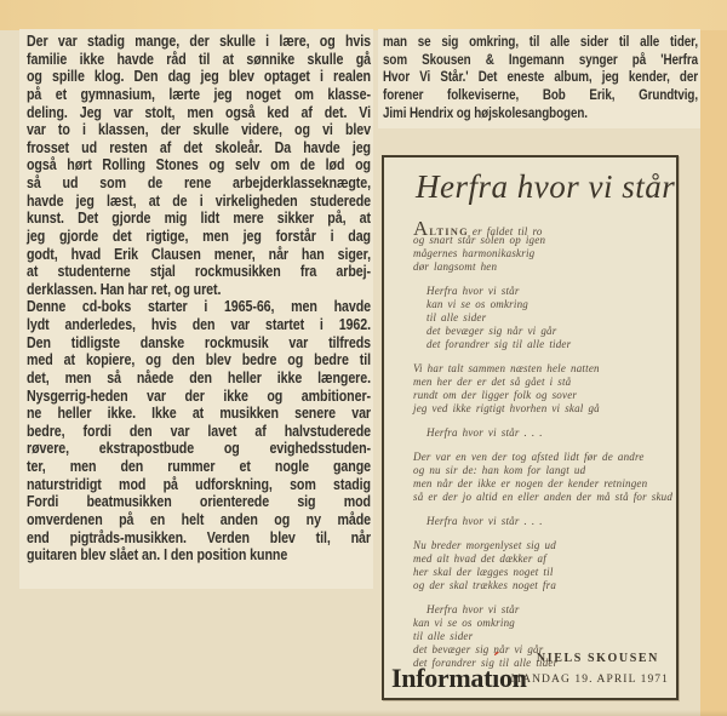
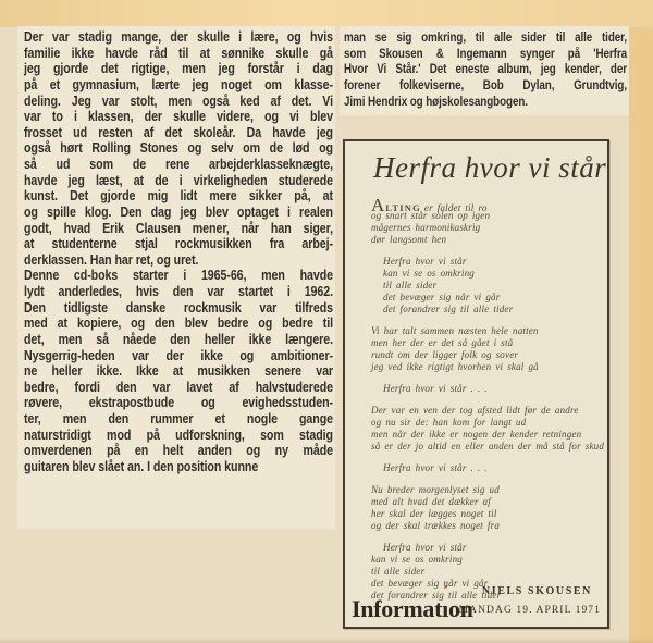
  Der var stadig mange, der skulle i lære, og hvis
  familie ikke havde råd til at sønnike skulle gå
- og spille klog. Den dag jeg blev optaget i realen
+ jeg gjorde det rigtige, men jeg forstår i dag
  på et gymnasium, lærte jeg noget om klasse-
  deling. Jeg var stolt, men også ked af det. Vi
  var to i klassen, der skulle videre, og vi blev
  frosset ud resten af det skoleår. Da havde jeg
  også hørt Rolling Stones og selv om de lød og
  så ud som de rene arbejderklasseknægte,
  havde jeg læst, at de i virkeligheden studerede
  kunst. Det gjorde mig lidt mere sikker på, at
- jeg gjorde det rigtige, men jeg forstår i dag
+ og spille klog. Den dag jeg blev optaget i realen
  godt, hvad Erik Clausen mener, når han siger,
  at studenterne stjal rockmusikken fra arbej-
  derklassen. Han har ret, og uret.
  Denne cd-boks starter i 1965-66, men havde
  lydt anderledes, hvis den var startet i 1962.
  Den tidligste danske rockmusik var tilfreds
  med at kopiere, og den blev bedre og bedre til
  det, men så nåede den heller ikke længere.
  Nysgerrig-heden var der ikke og ambitioner-
  ne heller ikke. Ikke at musikken senere var
  bedre, fordi den var lavet af halvstuderede
  røvere, ekstrapostbude og evighedsstuden-
  ter, men den rummer et nogle gange
  naturstridigt mod på udforskning, som stadig
- Fordi beatmusikken orienterede sig mod
  omverdenen på en helt anden og ny måde
- end pigtråds-musikken. Verden blev til, når
  guitaren blev slået an. I den position kunne
  man se sig omkring, til alle sider til alle tider,
  som Skousen & Ingemann synger på 'Herfra
  Hvor Vi Står.' Det eneste album, jeg kender, der
- forener folkeviserne, Bob Erik, Grundtvig,
+ forener folkeviserne, Bob Dylan, Grundtvig,
  Jimi Hendrix og højskolesangbogen.
  Herfra hvor vi står
  ALTING er faldet til ro
  og snart står solen op igen
  mågernes harmonikaskrig
  dør langsomt hen
  Herfra hvor vi står
  kan vi se os omkring
  til alle sider
  det bevæger sig når vi går
  det forandrer sig til alle tider
  Vi har talt sammen næsten hele natten
  men her der er det så gået i stå
  rundt om der ligger folk og sover
  jeg ved ikke rigtigt hvorhen vi skal gå
  Herfra hvor vi står . . .
  Der var en ven der tog afsted lidt før de andre
  og nu sir de: han kom for langt ud
  men når der ikke er nogen der kender retningen
  så er der jo altid en eller anden der må stå for skud
  Herfra hvor vi står . . .
  Nu breder morgenlyset sig ud
  med alt hvad det dækker af
  her skal der lægges noget til
  og der skal trækkes noget fra
  Herfra hvor vi står
  kan vi se os omkring
  til alle sider
  det bevæger sig når vi går
  det forandrer sig til alle tider
  NIELS SKOUSEN
  Informatı
  ´
  on
  MANDAG 19. APRIL 1971
